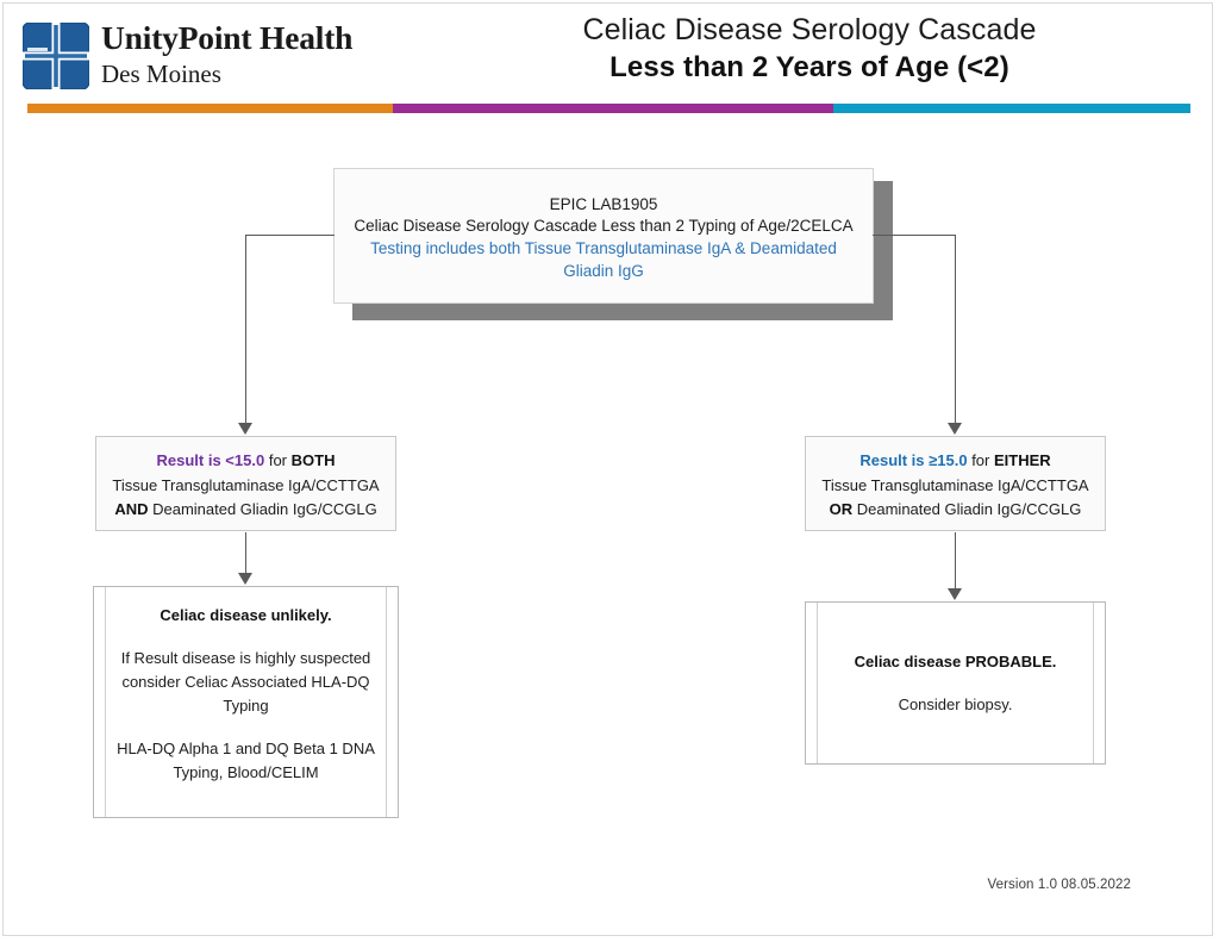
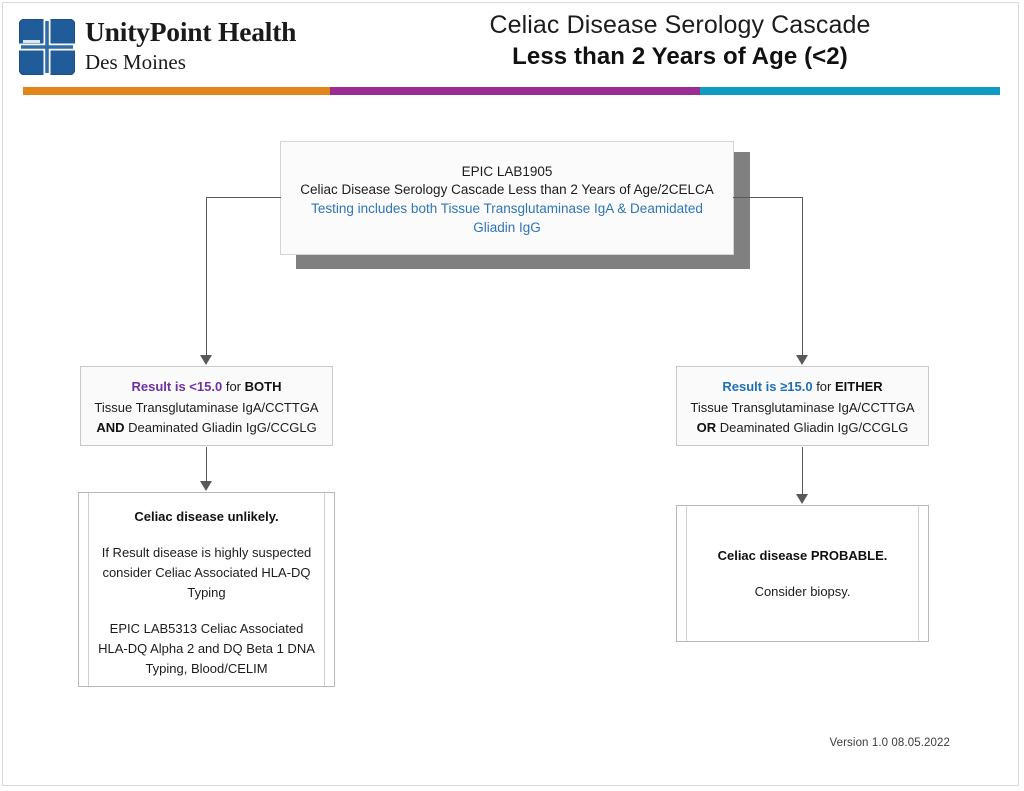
  UnityPoint Health
  Des Moines
  Celiac Disease Serology Cascade
  Less than 2 Years of Age (<2)
  EPIC LAB1905
- Celiac Disease Serology Cascade Less than 2 Typing of Age/2CELCA
+ Celiac Disease Serology Cascade Less than 2 Years of Age/2CELCA
  Testing includes both Tissue Transglutaminase IgA & Deamidated
  Gliadin IgG
  Result is <15.0 for BOTH
  Tissue Transglutaminase IgA/CCTTGA
  AND Deaminated Gliadin IgG/CCGLG
  Result is ≥15.0 for EITHER
  Tissue Transglutaminase IgA/CCTTGA
  OR Deaminated Gliadin IgG/CCGLG
  Celiac disease unlikely.
  If Result disease is highly suspected
  consider Celiac Associated HLA-DQ
  Typing
+ EPIC LAB5313 Celiac Associated
- HLA-DQ Alpha 1 and DQ Beta 1 DNA
+ HLA-DQ Alpha 2 and DQ Beta 1 DNA
  Typing, Blood/CELIM
  Celiac disease PROBABLE.
  Consider biopsy.
  Version 1.0 08.05.2022
